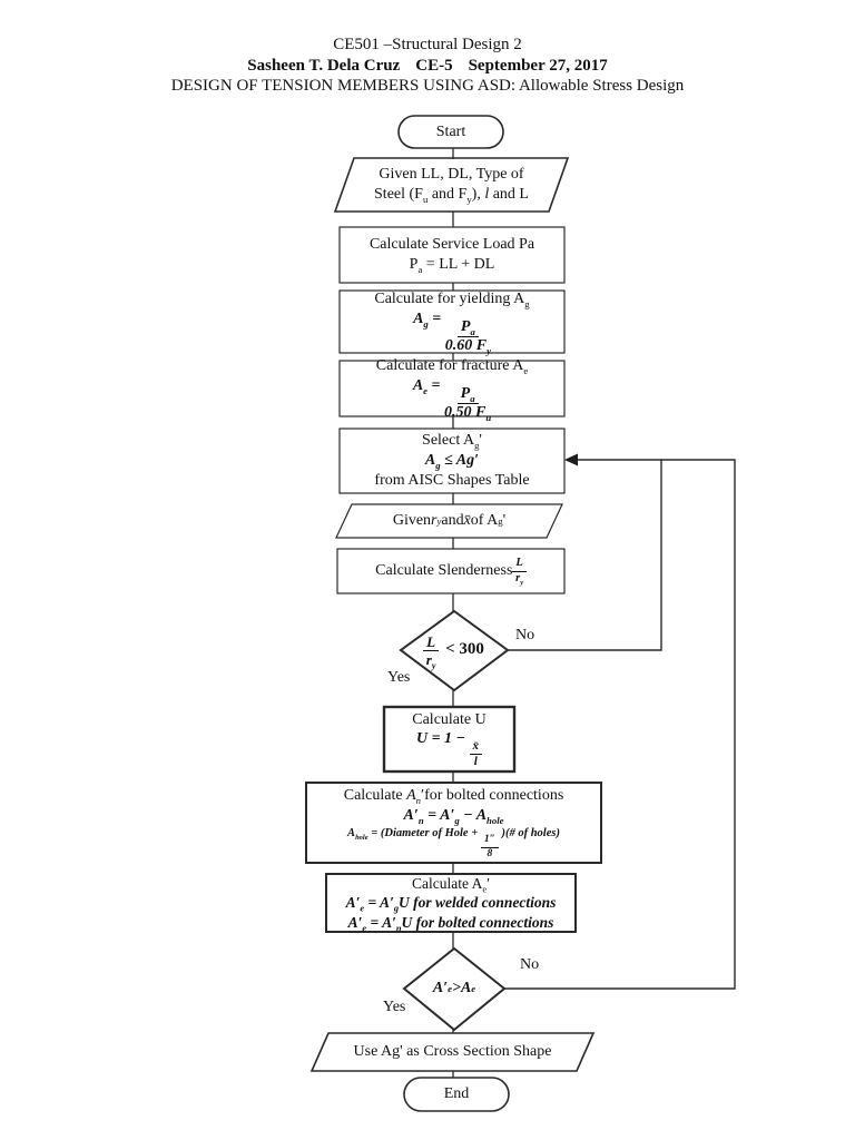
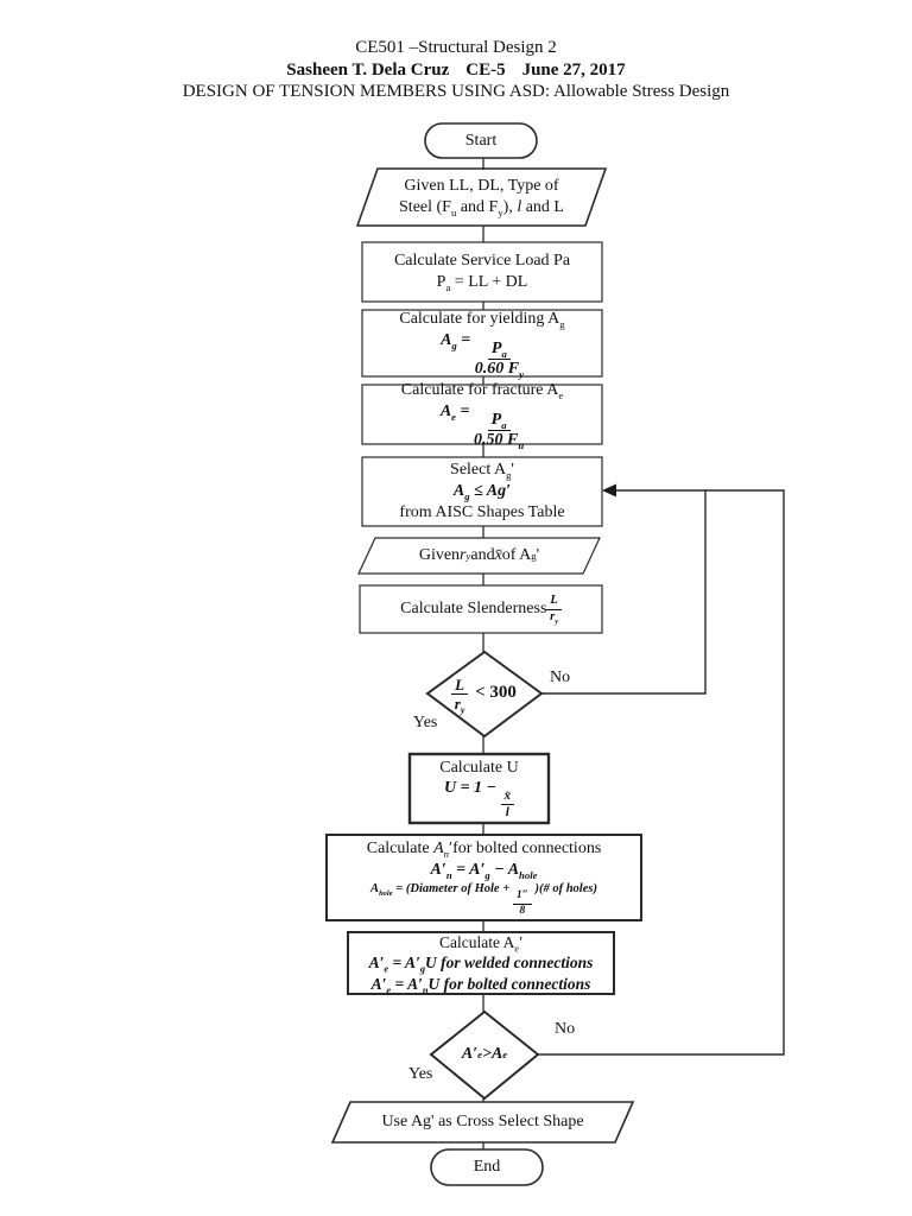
  CE501 –Structural Design 2
- Sasheen T. Dela Cruz CE-5 September 27, 2017
+ Sasheen T. Dela Cruz CE-5 June 27, 2017
  DESIGN OF TENSION MEMBERS USING ASD: Allowable Stress Design
  Start
  Given LL, DL, Type of
  Steel (Fu and Fy), l and L
  Calculate Service Load Pa
  Pa = LL + DL
  Calculate for yielding Ag
  Ag =
  Pa
  0.60 Fy
  Calculate for fracture Ae
  Ae =
  Pa
  0.50 Fu
  Select Ag'
  Ag ≤ Ag′
  from AISC Shapes Table
  Given
  r
  y
  and
  x̄
  of A
  g
  '
  Calculate Slenderness
  L
  L
  ry
  < 300
  No
  Yes
  Calculate U
  U = 1 −
  x̄
  l
  Calculate An′for bolted connections
  A′n = A′g − Ahole
  A = (Diameter of Hole +
  1″
  8
  )(# of holes)
  Calculate Ae′
  A′e = A′gU for welded connections
  A′e = A′nU for bolted connections
  A
  ′
  e
  >
  A
  e
  No
  Yes
- Use Ag' as Cross Section Shape
+ Use Ag' as Cross Select Shape
  End
